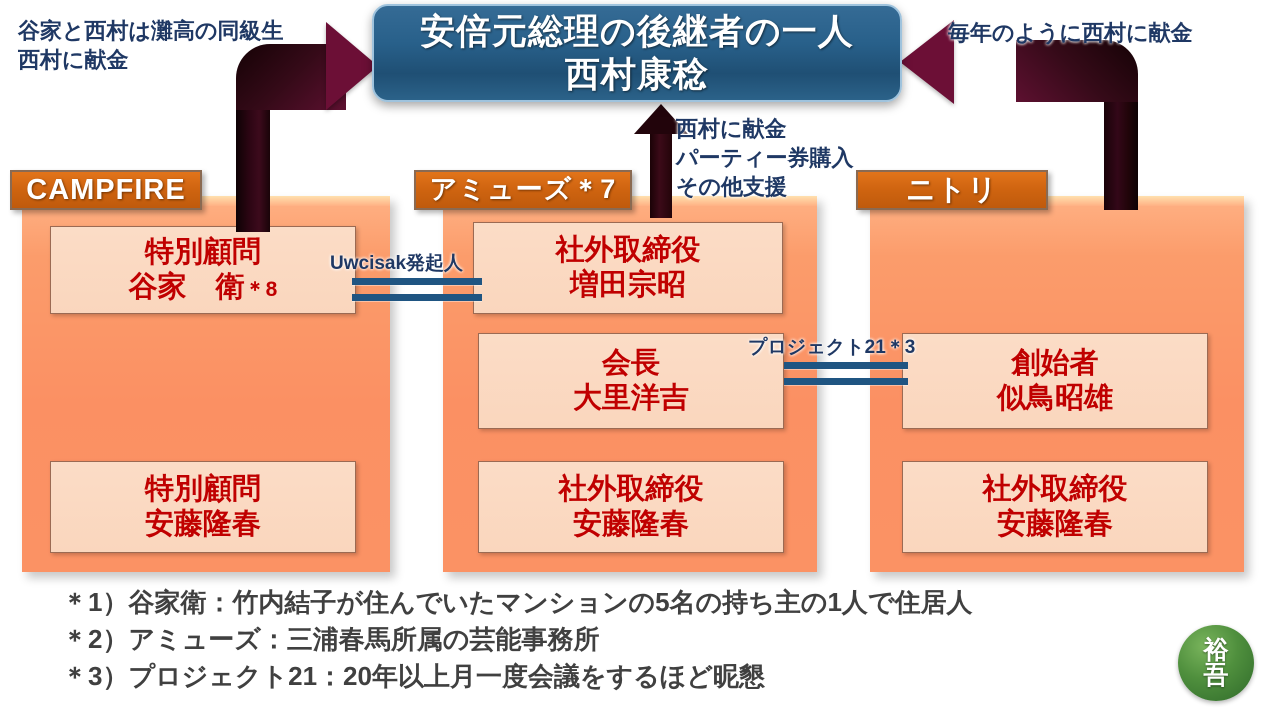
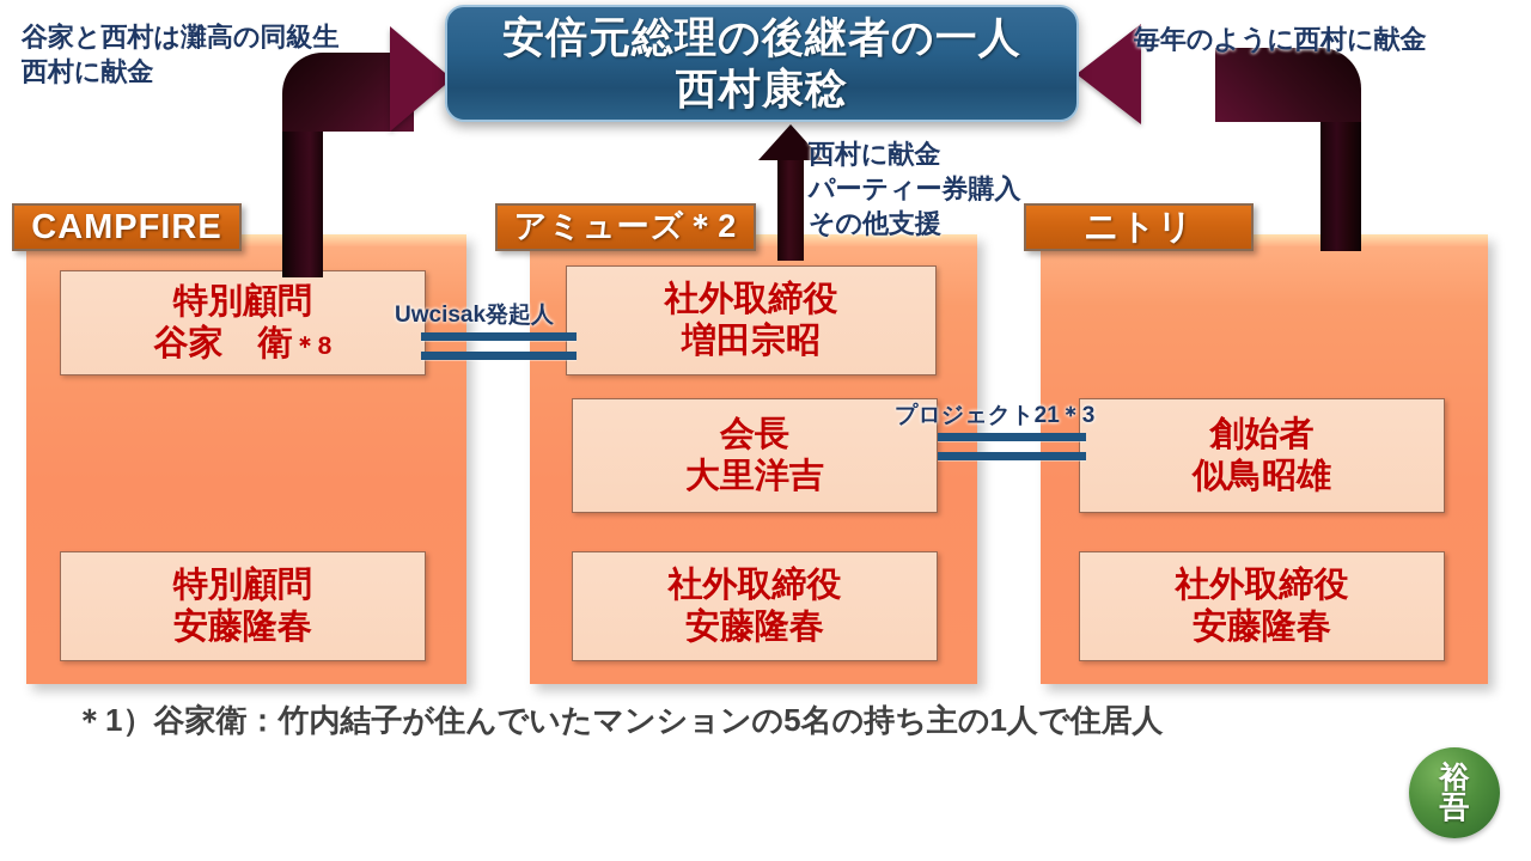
  安倍元総理の後継者の一人
  西村康稔
  谷家と西村は灘高の同級生
  西村に献金
  毎年のように西村に献金
  西村に献金
  パーティー券購入
  その他支援
  CAMPFIRE
  特別顧問
  谷家 衛＊8
  特別顧問
  安藤隆春
- アミューズ＊7
+ アミューズ＊2
  社外取締役
  増田宗昭
  会長
  大里洋吉
  社外取締役
  安藤隆春
  ニトリ
  創始者
  似鳥昭雄
  社外取締役
  安藤隆春
  Uwcisak発起人
  プロジェクト21＊3
  ＊1）谷家衛：竹内結子が住んでいたマンションの5名の持ち主の1人で住居人
- ＊2）アミューズ：三浦春馬所属の芸能事務所
- ＊3）プロジェクト21：20年以上月一度会議をするほど昵懇
  裕
  吾
